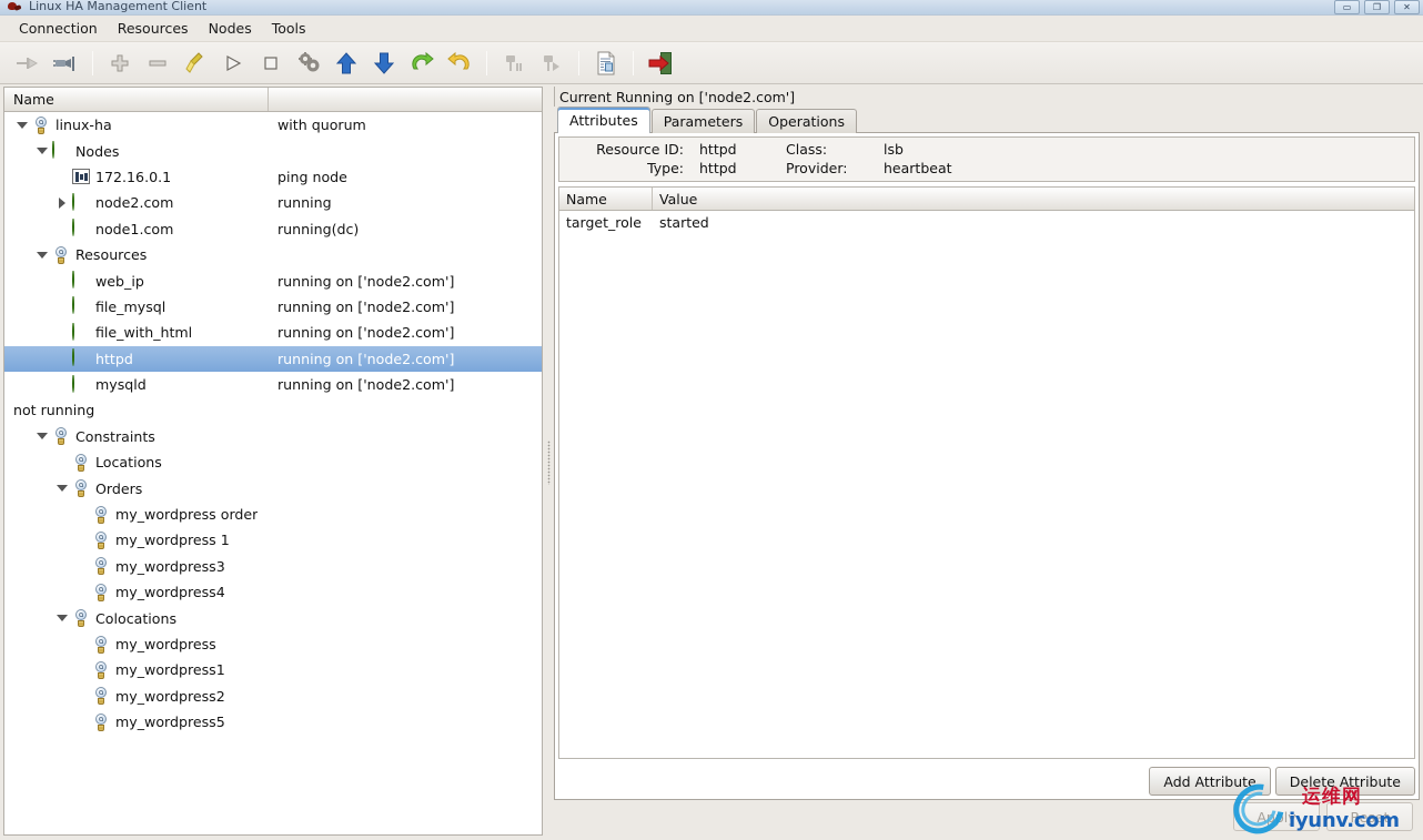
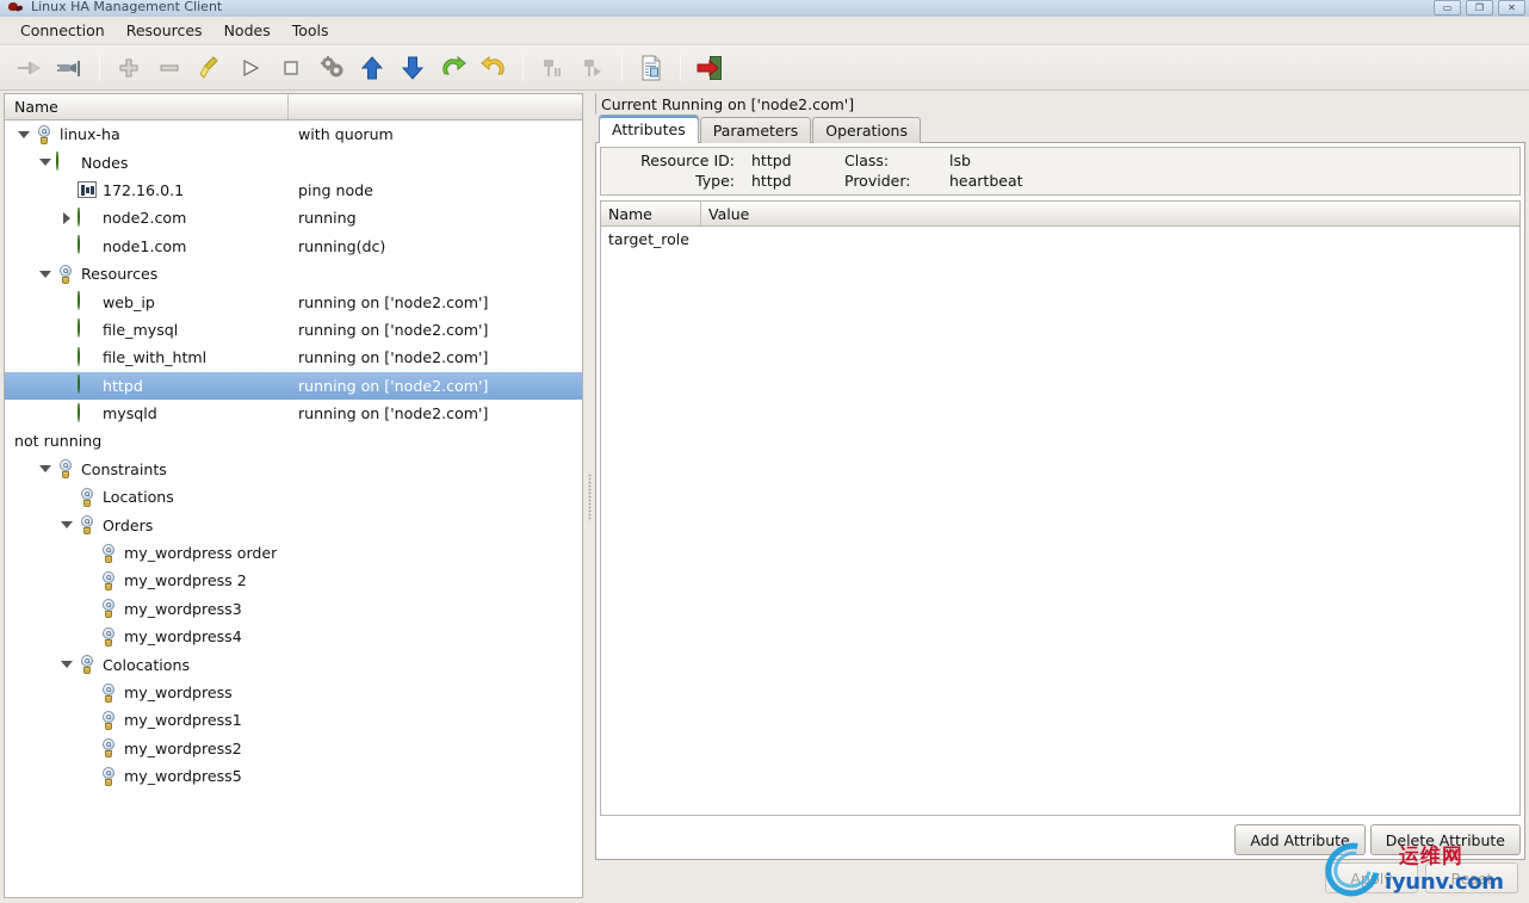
  Linux HA Management Client
  ▭
  ❐
  ✕
  Connection
  Resources
  Nodes
  Tools
  Name
  linux-ha
  with quorum
  Nodes
  172.16.0.1
  ping node
  node2.com
  running
  node1.com
  running(dc)
  Resources
  web_ip
  running on ['node2.com']
  file_mysql
  running on ['node2.com']
  file_with_html
  running on ['node2.com']
  httpd
  running on ['node2.com']
  mysqld
  running on ['node2.com']
  not running
  Constraints
  Locations
  Orders
  my_wordpress order
- my_wordpress 1
+ my_wordpress 2
  my_wordpress3
  my_wordpress4
  Colocations
  my_wordpress
  my_wordpress1
  my_wordpress2
  my_wordpress5
  Current Running on ['node2.com']
  Attributes
  Parameters
  Operations
  Resource ID:
  httpd
  Class:
  lsb
  Type:
  httpd
  Provider:
  heartbeat
  Name
  Value
  target_role
- started
  Add Attribute
  Delete Attribute
  Apply
  Reset
  运维网
  iyunv.com
